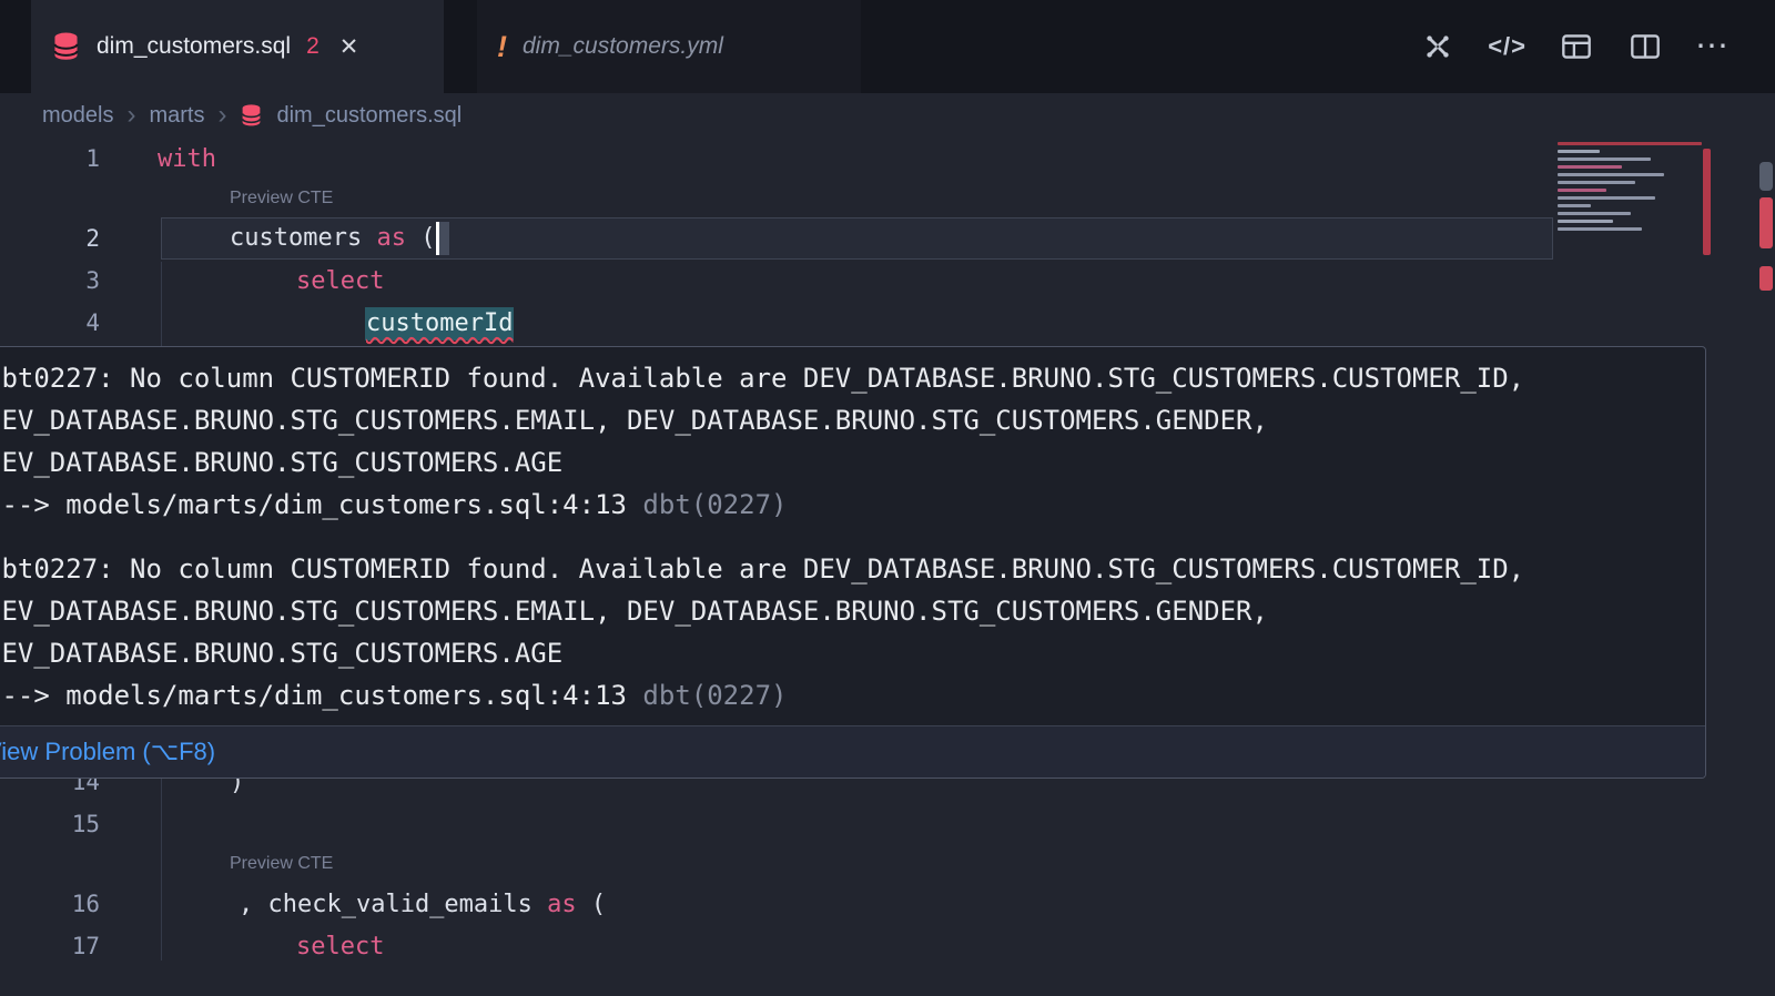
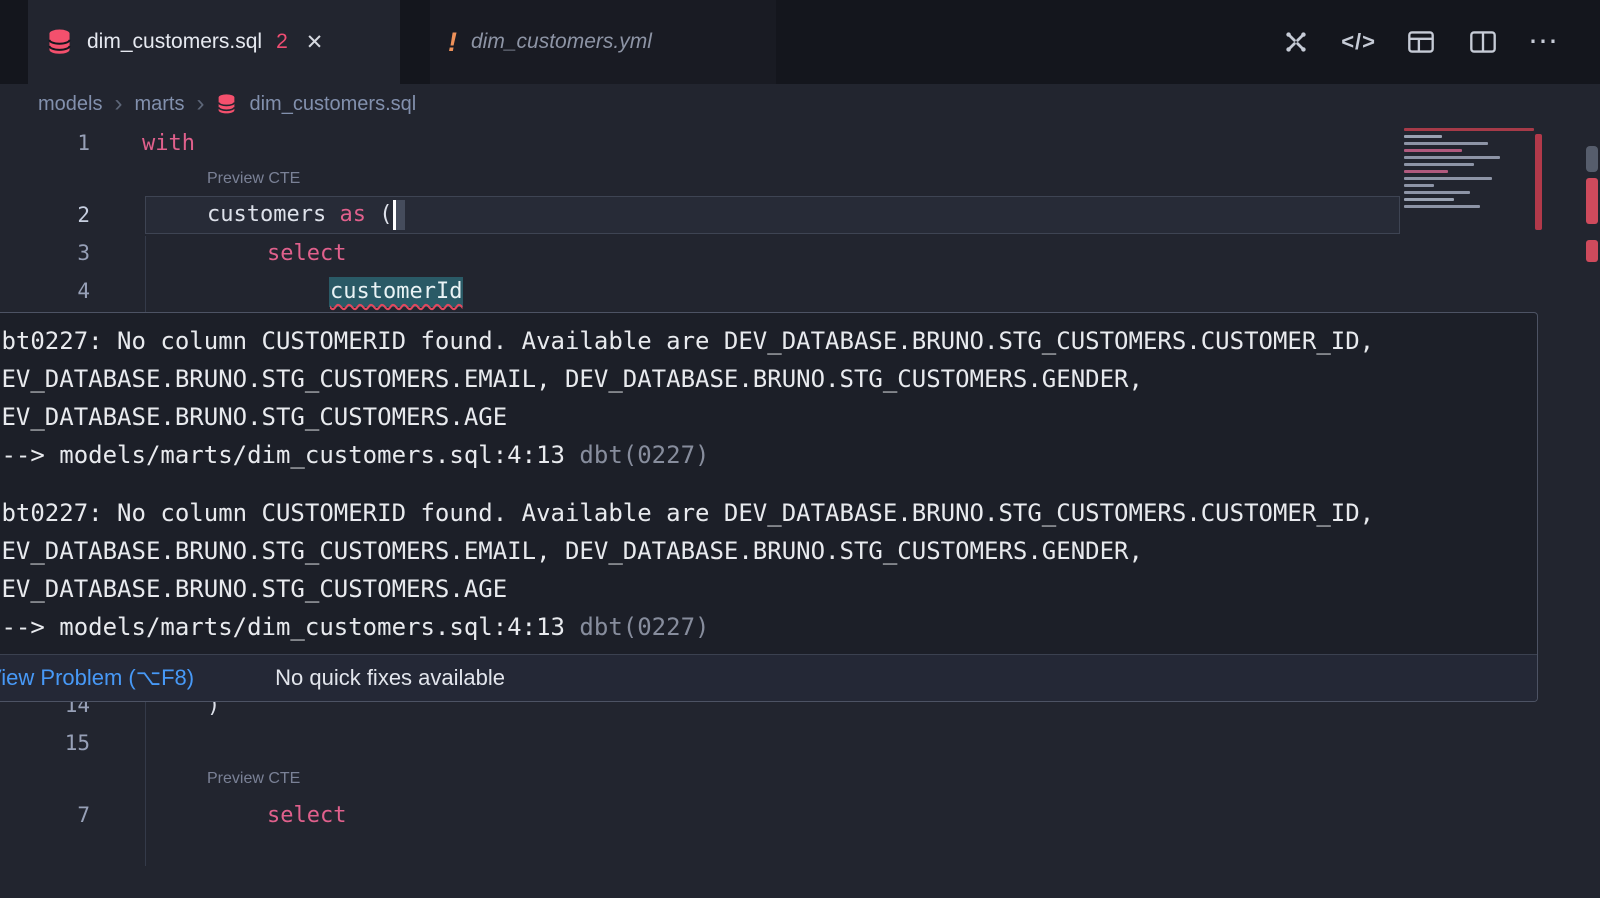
  dim_customers.sql
  2
  ✕
  !
  dim_customers.yml
  </>
  ⋯
  models
  ›
  marts
  ›
  dim_customers.sql
  1
  with
  Preview CTE
  2
  customers as (
  3
  select
  4
  customerId
  14
  )
  15
  Preview CTE
- 16
- , check_valid_emails as (
- 17
+ 7
  select
  bt0227: No column CUSTOMERID found. Available are DEV_DATABASE.BRUNO.STG_CUSTOMERS.CUSTOMER_ID,
  EV_DATABASE.BRUNO.STG_CUSTOMERS.EMAIL, DEV_DATABASE.BRUNO.STG_CUSTOMERS.GENDER,
  EV_DATABASE.BRUNO.STG_CUSTOMERS.AGE
  --> models/marts/dim_customers.sql:4:13 dbt(0227)
  bt0227: No column CUSTOMERID found. Available are DEV_DATABASE.BRUNO.STG_CUSTOMERS.CUSTOMER_ID,
  EV_DATABASE.BRUNO.STG_CUSTOMERS.EMAIL, DEV_DATABASE.BRUNO.STG_CUSTOMERS.GENDER,
  EV_DATABASE.BRUNO.STG_CUSTOMERS.AGE
  --> models/marts/dim_customers.sql:4:13 dbt(0227)
  iew Problem (⌥F8)
+ No quick fixes available
